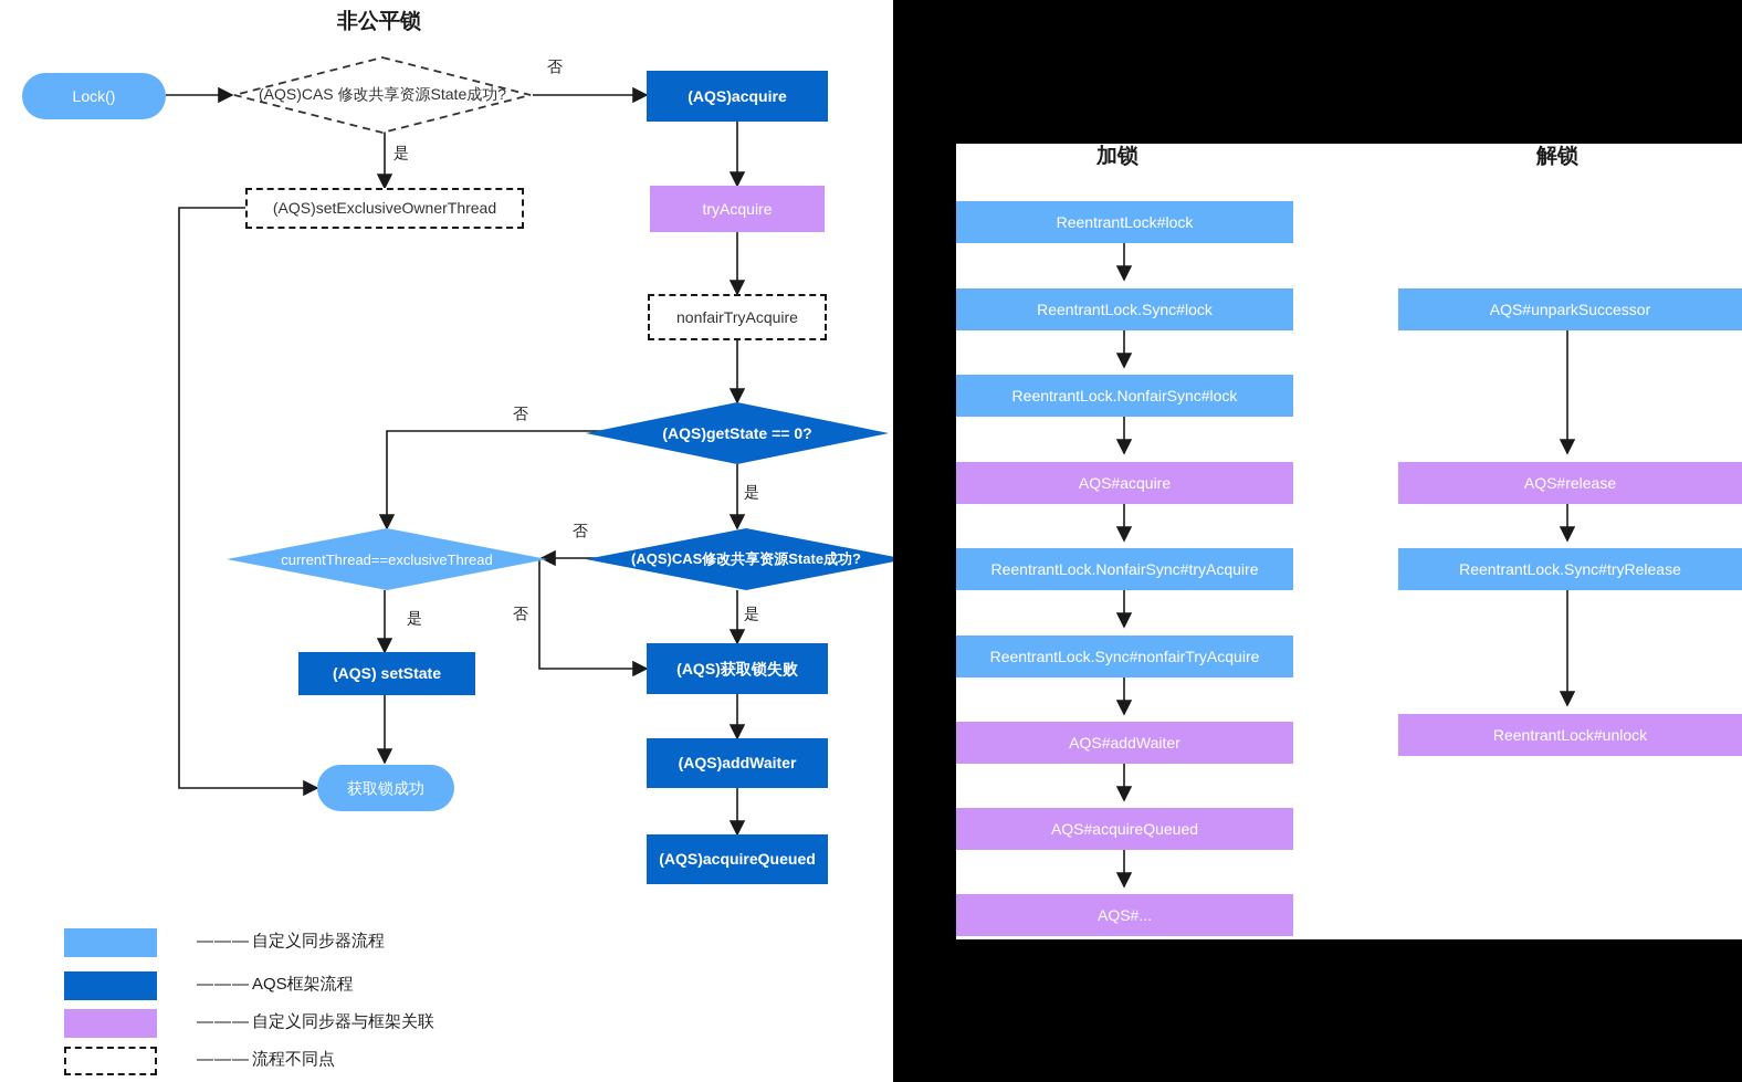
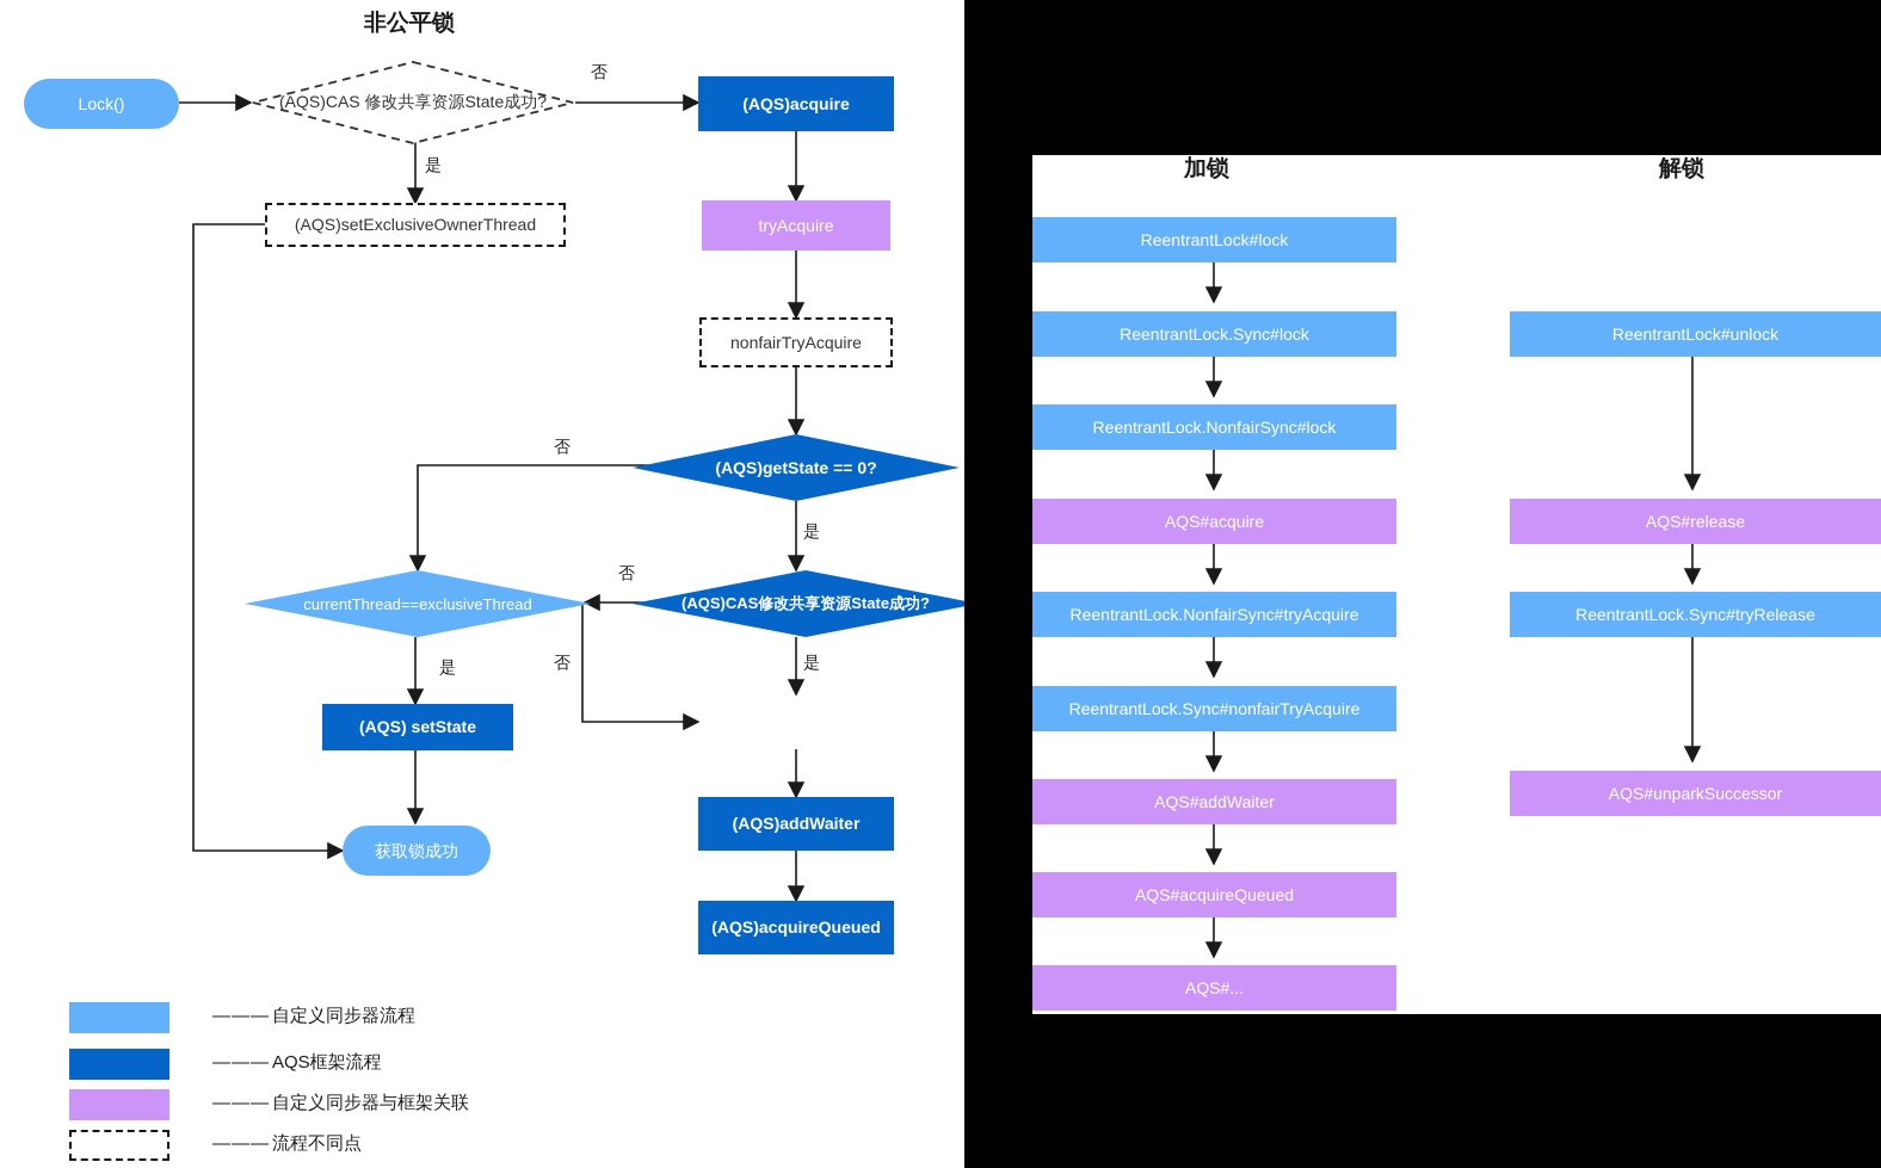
  非公平锁
  Lock()
  (AQS)CAS 修改共享资源State成功?
  (AQS)setExclusiveOwnerThread
  (AQS)acquire
  tryAcquire
  nonfairTryAcquire
  (AQS)getState == 0?
  currentThread==exclusiveThread
  (AQS)CAS修改共享资源State成功?
  (AQS) setState
  获取锁成功
- (AQS)获取锁失败
  (AQS)addWaiter
  (AQS)acquireQueued
  否
  是
  否
  是
  否
  是
  否
  是
  ———
  自定义同步器流程
  ———
  AQS框架流程
  ———
  自定义同步器与框架关联
  ———
  流程不同点
  加锁
  解锁
  ReentrantLock#lock
  ReentrantLock.Sync#lock
  ReentrantLock.NonfairSync#lock
  AQS#acquire
  ReentrantLock.NonfairSync#tryAcquire
  ReentrantLock.Sync#nonfairTryAcquire
  AQS#addWaiter
  AQS#acquireQueued
  AQS#...
- AQS#unparkSuccessor
+ ReentrantLock#unlock
  AQS#release
  ReentrantLock.Sync#tryRelease
- ReentrantLock#unlock
+ AQS#unparkSuccessor
